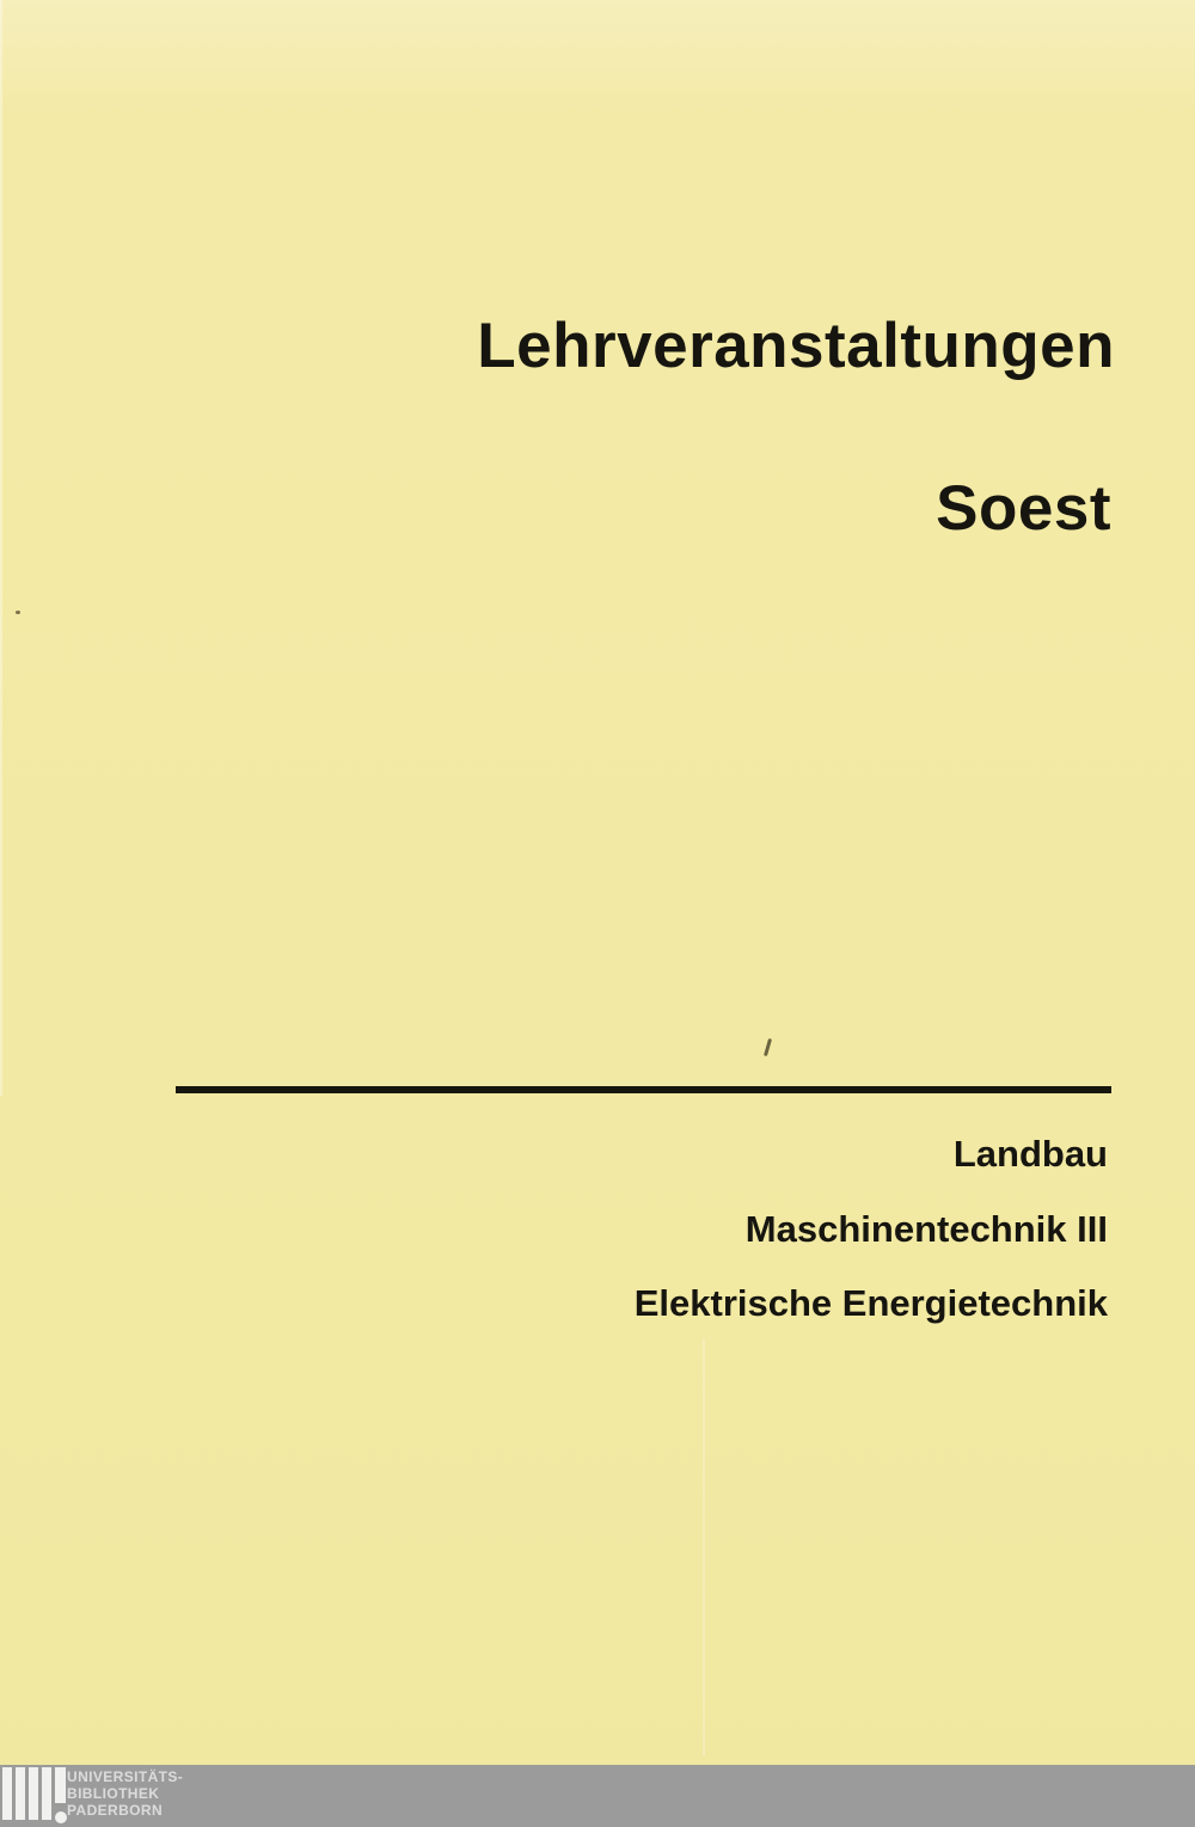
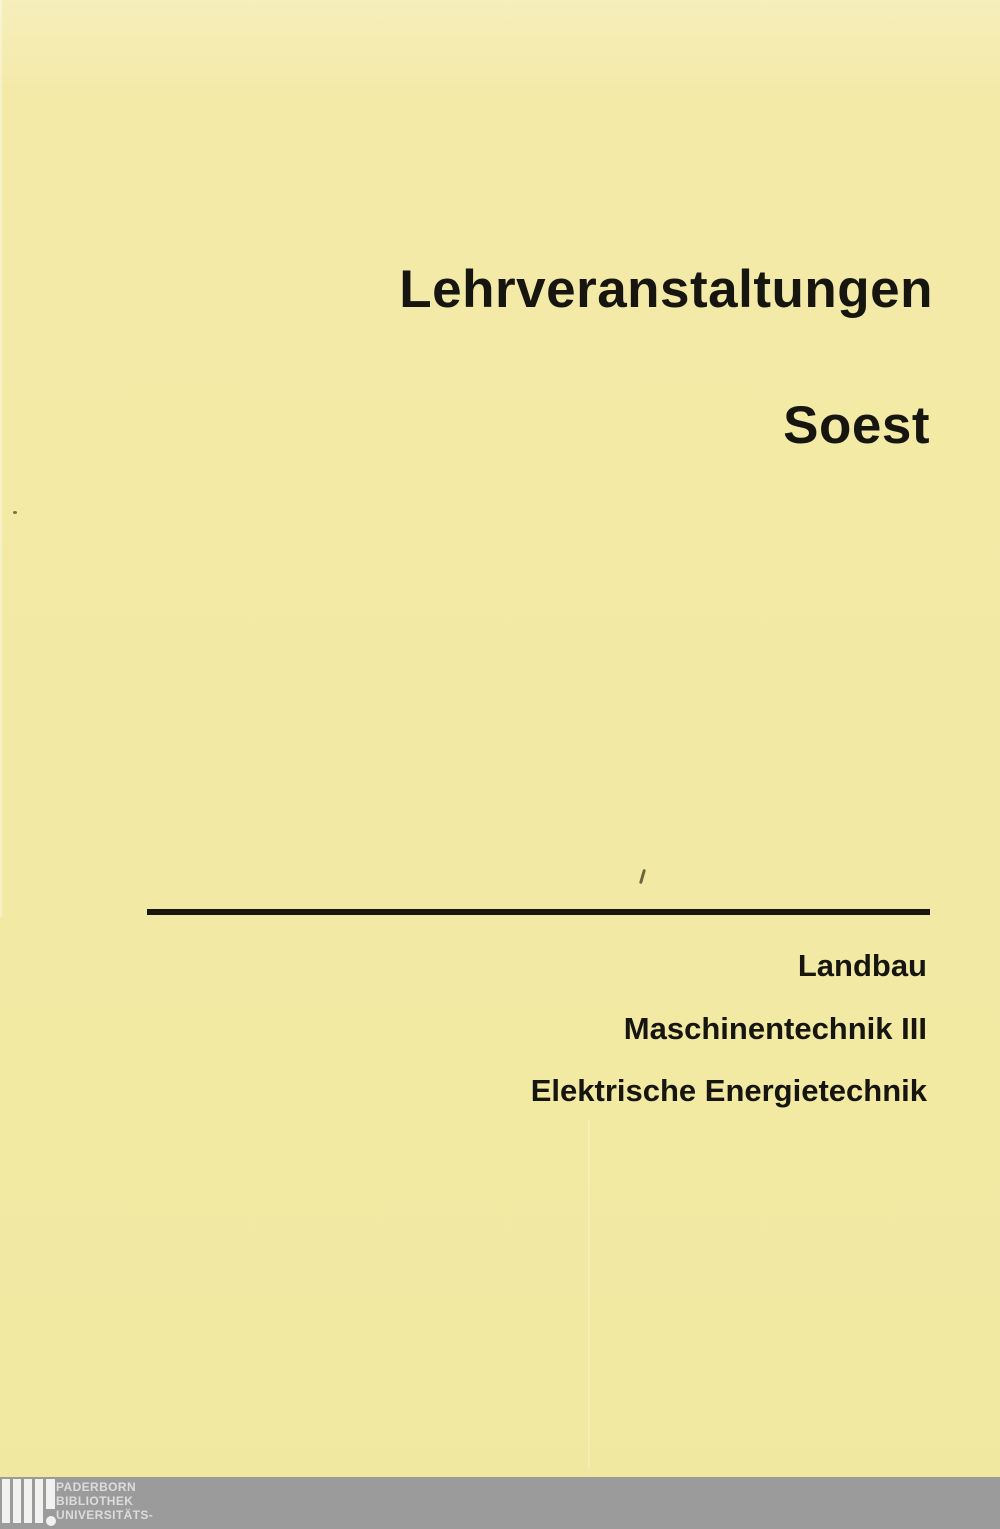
  Lehrveranstaltungen
  Soest
  Landbau
  Maschinentechnik III
  Elektrische Energietechnik
- UNIVERSITÄTS-
+ PADERBORN
  BIBLIOTHEK
- PADERBORN
+ UNIVERSITÄTS-
